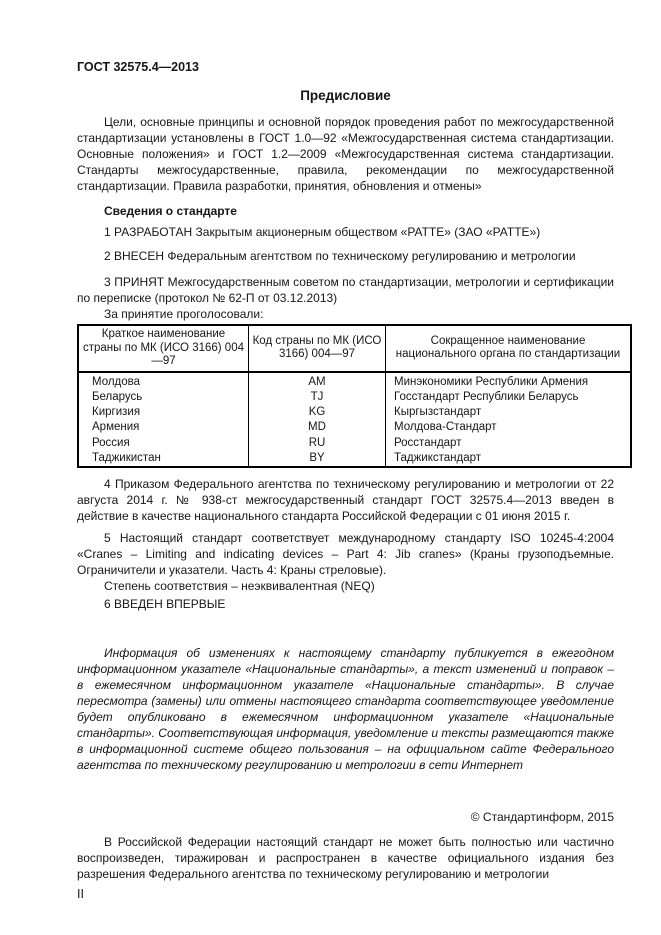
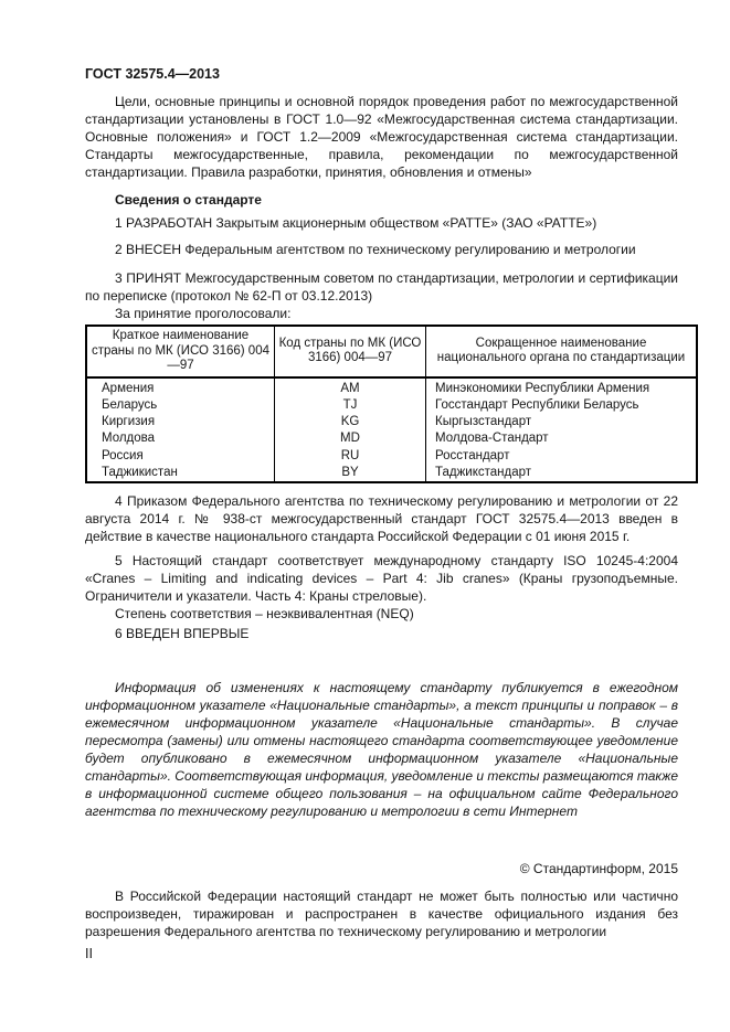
  ГОСТ 32575.4—2013
- Предисловие
  Цели, основные принципы и основной порядок проведения работ по межгосударственной стандартизации установлены в ГОСТ 1.0—92 «Межгосударственная система стандартизации. Основные положения» и ГОСТ 1.2—2009 «Межгосударственная система стандартизации. Стандарты межгосударственные, правила, рекомендации по межгосударственной стандартизации. Правила разработки, принятия, обновления и отмены»
  Сведения о стандарте
  1 РАЗРАБОТАН Закрытым акционерным обществом «РАТТЕ» (ЗАО «РАТТЕ»)
  2 ВНЕСЕН Федеральным агентством по техническому регулированию и метрологии
  3 ПРИНЯТ Межгосударственным советом по стандартизации, метрологии и сертификации по переписке (протокол № 62-П от 03.12.2013)
  За принятие проголосовали:
  Краткое наименование страны по МК (ИСО 3166) 004—97	Код страны по МК (ИСО 3166) 004—97	Сокращенное наименование национального органа по стандартизации
- Молдова	AM	Минэкономики Республики Армения
+ Армения	AM	Минэкономики Республики Армения
  Беларусь	TJ	Госстандарт Республики Беларусь
  Киргизия	KG	Кыргызстандарт
- Армения	MD	Молдова-Стандарт
+ Молдова	MD	Молдова-Стандарт
  Россия	RU	Росстандарт
  Таджикистан	BY	Таджикстандарт
  4 Приказом Федерального агентства по техническому регулированию и метрологии от 22 августа 2014 г. № 938-ст межгосударственный стандарт ГОСТ 32575.4—2013 введен в действие в качестве национального стандарта Российской Федерации с 01 июня 2015 г.
  5 Настоящий стандарт соответствует международному стандарту ISO 10245-4:2004 «Cranes – Limiting and indicating devices – Part 4: Jib cranes» (Краны грузоподъемные. Ограничители и указатели. Часть 4: Краны стреловые).
  Степень соответствия – неэквивалентная (NEQ)
  6 ВВЕДЕН ВПЕРВЫЕ
- Информация об изменениях к настоящему стандарту публикуется в ежегодном информационном указателе «Национальные стандарты», а текст изменений и поправок – в ежемесячном информационном указателе «Национальные стандарты». В случае пересмотра (замены) или отмены настоящего стандарта соответствующее уведомление будет опубликовано в ежемесячном информационном указателе «Национальные стандарты». Соответствующая информация, уведомление и тексты размещаются также в информационной системе общего пользования – на официальном сайте Федерального агентства по техническому регулированию и метрологии в сети Интернет
+ Информация об изменениях к настоящему стандарту публикуется в ежегодном информационном указателе «Национальные стандарты», а текст принципы и поправок – в ежемесячном информационном указателе «Национальные стандарты». В случае пересмотра (замены) или отмены настоящего стандарта соответствующее уведомление будет опубликовано в ежемесячном информационном указателе «Национальные стандарты». Соответствующая информация, уведомление и тексты размещаются также в информационной системе общего пользования – на официальном сайте Федерального агентства по техническому регулированию и метрологии в сети Интернет
  © Стандартинформ, 2015
  В Российской Федерации настоящий стандарт не может быть полностью или частично воспроизведен, тиражирован и распространен в качестве официального издания без разрешения Федерального агентства по техническому регулированию и метрологии
  II
